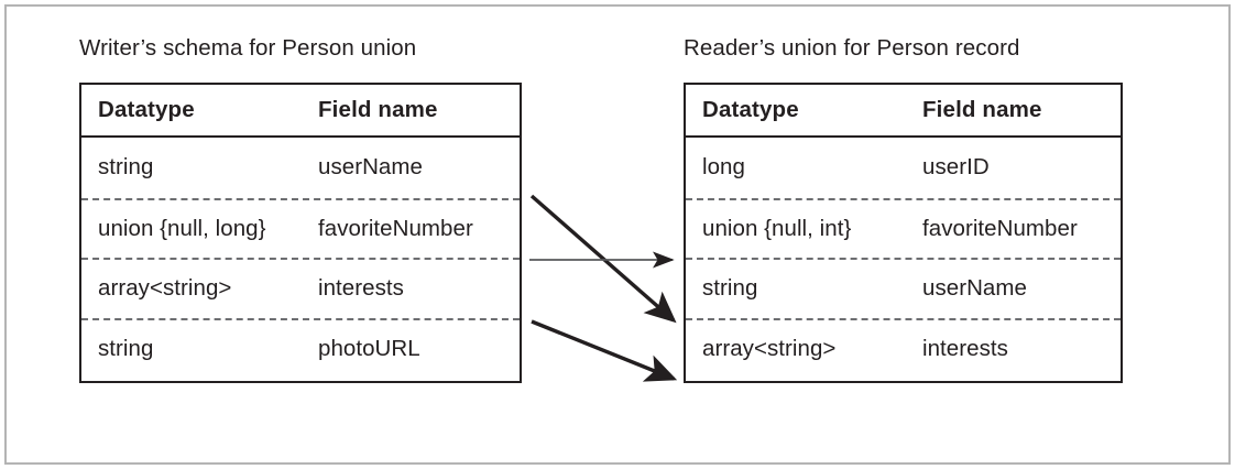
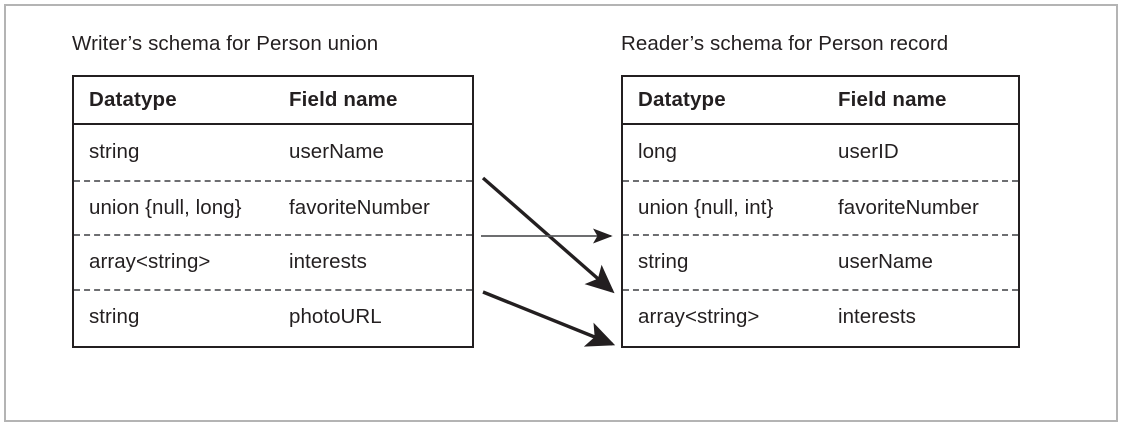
  Writer’s schema for Person union
  Datatype
  Field name
  string
  userName
  union {null, long}
  favoriteNumber
  array<string>
  interests
  string
  photoURL
- Reader’s union for Person record
+ Reader’s schema for Person record
  Datatype
  Field name
  long
  userID
  union {null, int}
  favoriteNumber
  string
  userName
  array<string>
  interests
